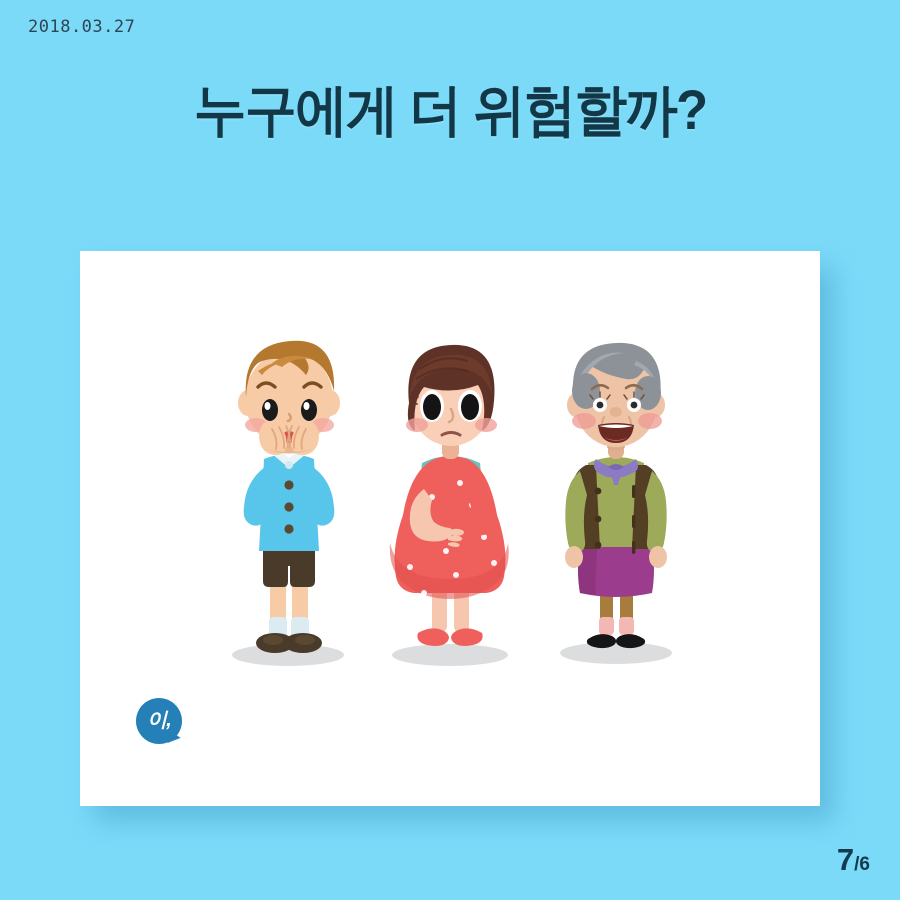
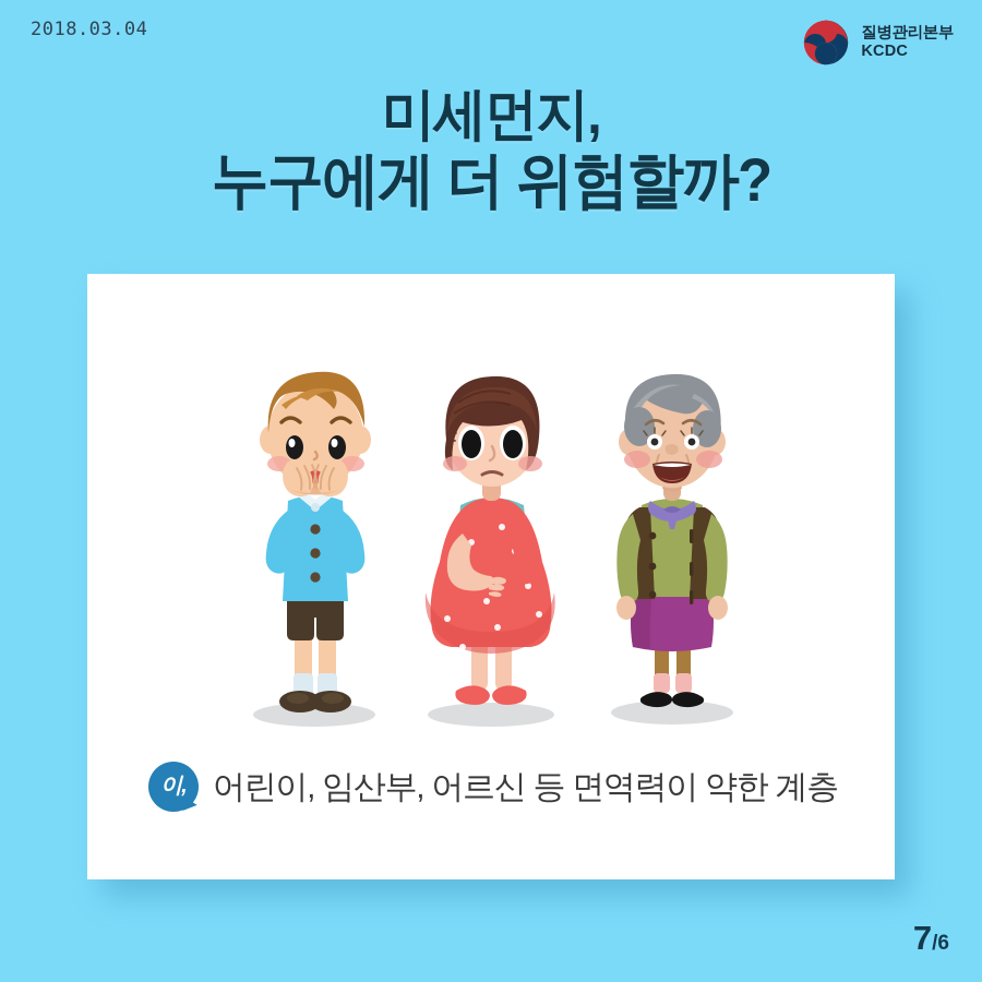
- 2018.03.27
+ 2018.03.04
+ 질병관리본부
+ KCDC
+ 미세먼지,
  누구에게 더 위험할까?
  이,
+ 어린이, 임산부, 어르신 등 면역력이 약한 계층
  7
  /6
